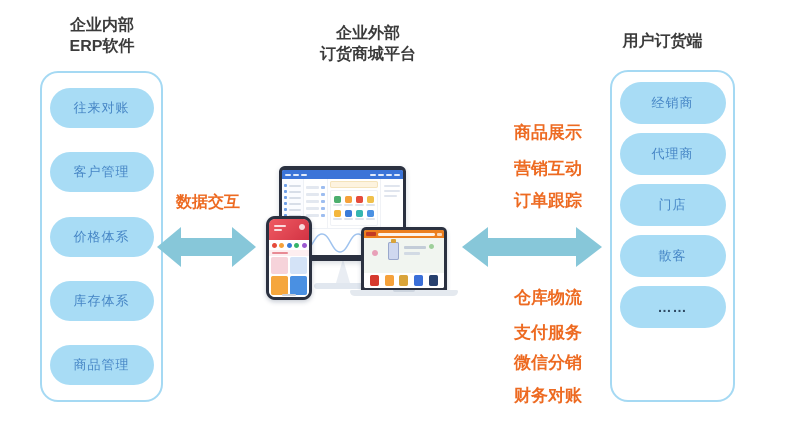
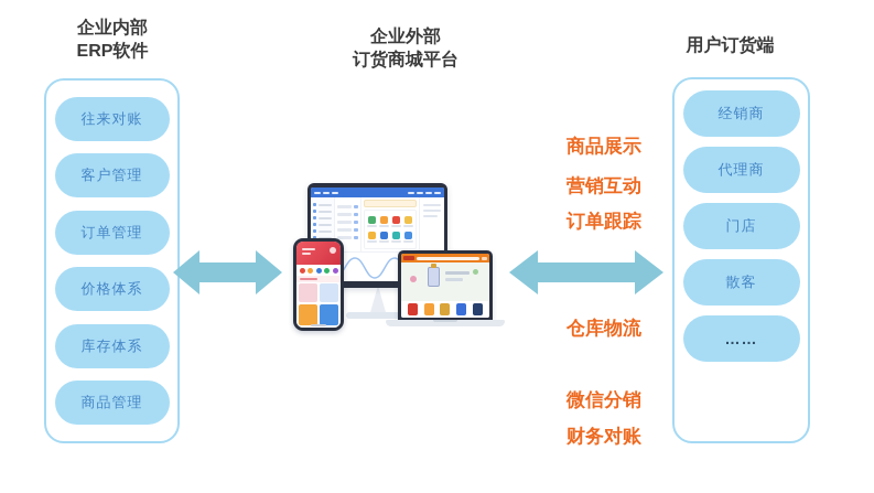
  企业内部
  ERP软件
  企业外部
  订货商城平台
  用户订货端
  往来对账
  客户管理
+ 订单管理
  价格体系
  库存体系
  商品管理
  经销商
  代理商
  门店
  散客
  ……
- 数据交互
  商品展示
  营销互动
  订单跟踪
  仓库物流
- 支付服务
  微信分销
  财务对账
